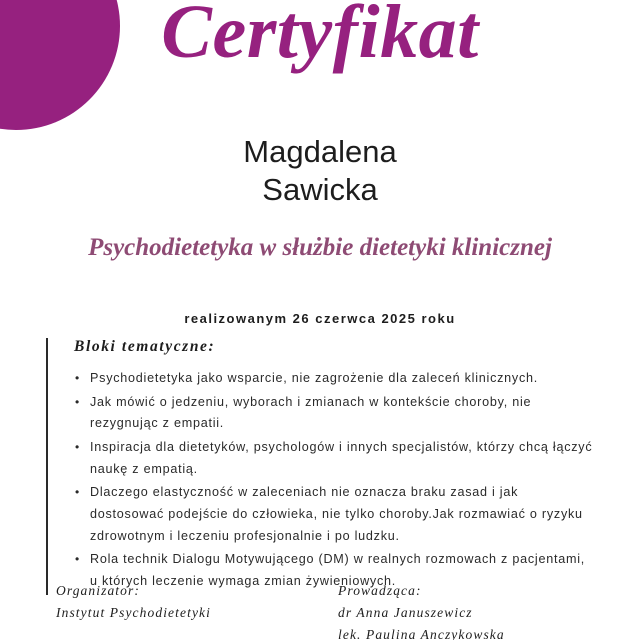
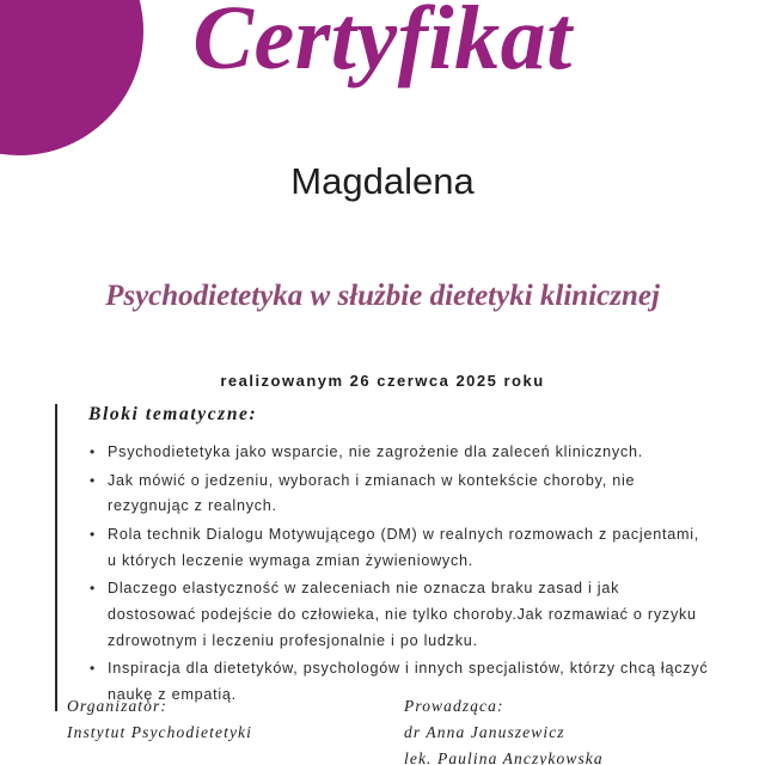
  Certyfikat
  Magdalena
- Sawicka
  Psychodietetyka w służbie dietetyki klinicznej
  realizowanym 26 czerwca 2025 roku
  Bloki tematyczne:
  Psychodietetyka jako wsparcie, nie zagrożenie dla zaleceń klinicznych.
- Jak mówić o jedzeniu, wyborach i zmianach w kontekście choroby, nie rezygnując z empatii.
+ Jak mówić o jedzeniu, wyborach i zmianach w kontekście choroby, nie rezygnując z realnych.
- Inspiracja dla dietetyków, psychologów i innych specjalistów, którzy chcą łączyć naukę z empatią.
+ Rola technik Dialogu Motywującego (DM) w realnych rozmowach z pacjentami, u których leczenie wymaga zmian żywieniowych.
  Dlaczego elastyczność w zaleceniach nie oznacza braku zasad i jak dostosować podejście do człowieka, nie tylko choroby.Jak rozmawiać o ryzyku zdrowotnym i leczeniu profesjonalnie i po ludzku.
- Rola technik Dialogu Motywującego (DM) w realnych rozmowach z pacjentami, u których leczenie wymaga zmian żywieniowych.
+ Inspiracja dla dietetyków, psychologów i innych specjalistów, którzy chcą łączyć naukę z empatią.
  Organizator:
  Instytut Psychodietetyki
  Prowadząca:
  dr Anna Januszewicz
  lek. Paulina Anczykowska
